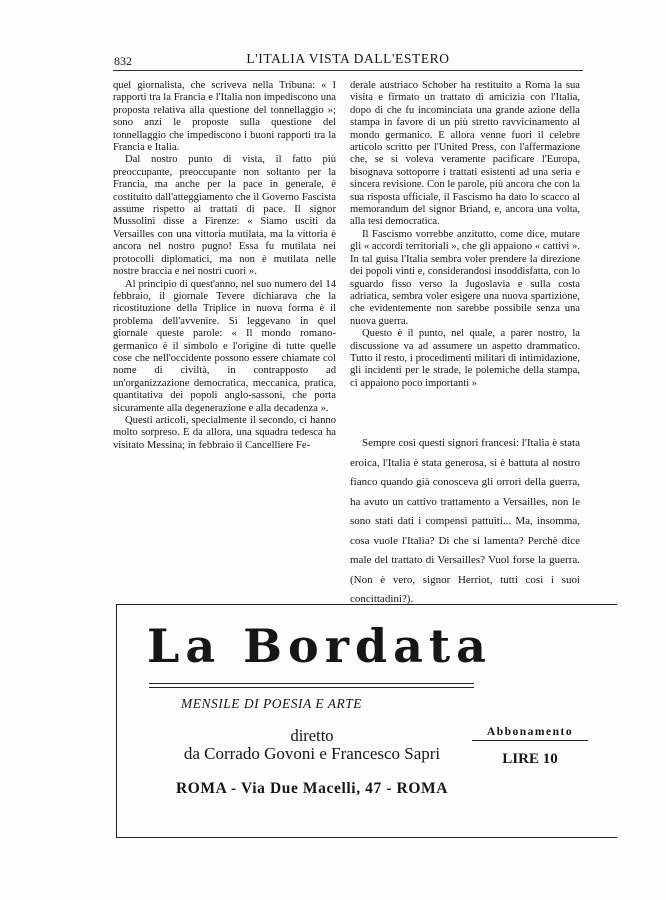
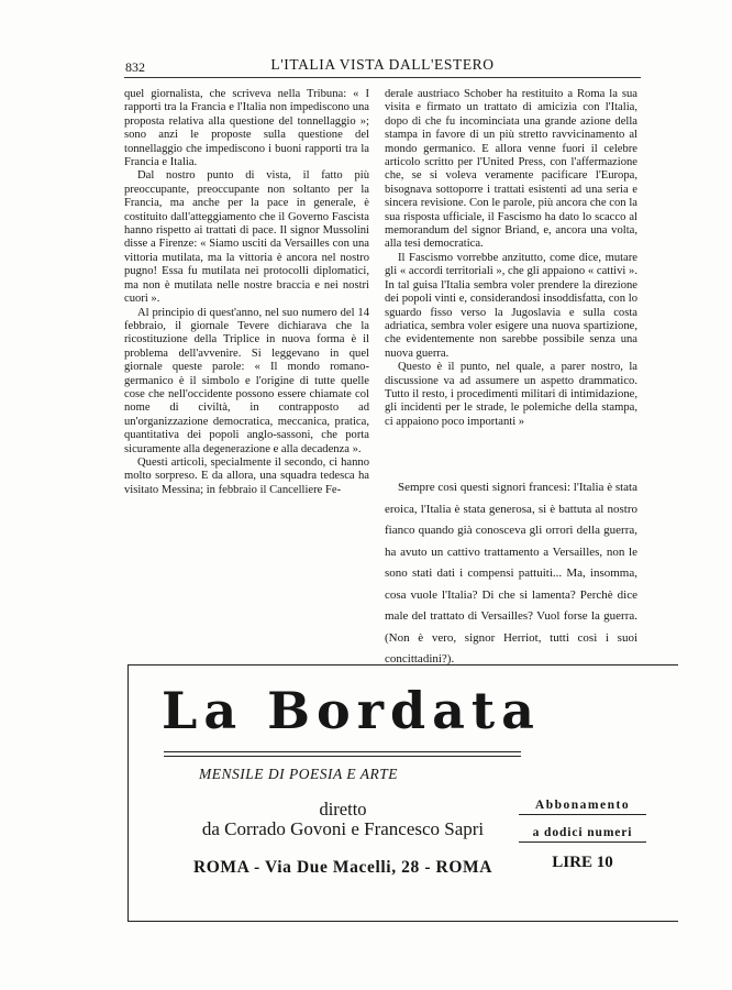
  832
  L'ITALIA VISTA DALL'ESTERO
  quel giornalista, che scriveva nella Tribuna: « I rapporti tra la Francia e l'Italia non impediscono una proposta relativa alla questione del tonnellaggio »; sono anzi le proposte sulla questione del tonnellaggio che impediscono i buoni rapporti tra la Francia e Italia.
- Dal nostro punto di vista, il fatto più preoccupante, preoccupante non soltanto per la Francia, ma anche per la pace in generale, è costituito dall'atteggiamento che il Governo Fascista assume rispetto ai trattati di pace. Il signor Mussolini disse a Firenze: « Siamo usciti da Versailles con una vittoria mutilata, ma la vittoria è ancora nel nostro pugno! Essa fu mutilata nei protocolli diplomatici, ma non è mutilata nelle nostre braccia e nei nostri cuori ».
+ Dal nostro punto di vista, il fatto più preoccupante, preoccupante non soltanto per la Francia, ma anche per la pace in generale, è costituito dall'atteggiamento che il Governo Fascista hanno rispetto ai trattati di pace. Il signor Mussolini disse a Firenze: « Siamo usciti da Versailles con una vittoria mutilata, ma la vittoria è ancora nel nostro pugno! Essa fu mutilata nei protocolli diplomatici, ma non è mutilata nelle nostre braccia e nei nostri cuori ».
  Al principio di quest'anno, nel suo numero del 14 febbraio, il giornale Tevere dichiarava che la ricostituzione della Triplice in nuova forma è il problema dell'avvenire. Si leggevano in quel giornale queste parole: « Il mondo romano-germanico è il simbolo e l'origine di tutte quelle cose che nell'occidente possono essere chiamate col nome di civiltà, in contrapposto ad un'organizzazione democratica, meccanica, pratica, quantitativa dei popoli anglo-sassoni, che porta sicuramente alla degenerazione e alla decadenza ».
  Questi articoli, specialmente il secondo, ci hanno molto sorpreso. E da allora, una squadra tedesca ha visitato Messina; in febbraio il Cancelliere Fe-
  derale austriaco Schober ha restituito a Roma la sua visita e firmato un trattato di amicizia con l'Italia, dopo di che fu incominciata una grande azione della stampa in favore di un più stretto ravvicinamento al mondo germanico. E allora venne fuori il celebre articolo scritto per l'United Press, con l'affermazione che, se si voleva veramente pacificare l'Europa, bisognava sottoporre i trattati esistenti ad una seria e sincera revisione. Con le parole, più ancora che con la sua risposta ufficiale, il Fascismo ha dato lo scacco al memorandum del signor Briand, e, ancora una volta, alla tesi democratica.
  Il Fascismo vorrebbe anzitutto, come dice, mutare gli « accordi territoriali », che gli appaiono « cattivi ». In tal guisa l'Italia sembra voler prendere la direzione dei popoli vinti e, considerandosi insoddisfatta, con lo sguardo fisso verso la Jugoslavia e sulla costa adriatica, sembra voler esigere una nuova spartizione, che evidentemente non sarebbe possibile senza una nuova guerra.
  Questo è il punto, nel quale, a parer nostro, la discussione va ad assumere un aspetto drammatico. Tutto il resto, i procedimenti militari di intimidazione, gli incidenti per le strade, le polemiche della stampa, ci appaiono poco importanti »
  Sempre così questi signori francesi: l'Italia è stata eroica, l'Italia è stata generosa, si è battuta al nostro fianco quando già conosceva gli orrori della guerra, ha avuto un cattivo trattamento a Versailles, non le sono stati dati i compensi pattuiti... Ma, insomma, cosa vuole l'Italia? Di che si lamenta? Perchè dice male del trattato di Versailles? Vuol forse la guerra. (Non è vero, signor Herriot, tutti così i suoi concittadini?).
  La Bordata
  MENSILE DI POESIA E ARTE
  diretto
  da Corrado Govoni e Francesco Sapri
- ROMA - Via Due Macelli, 47 - ROMA
+ ROMA - Via Due Macelli, 28 - ROMA
  Abbonamento
+ a dodici numeri
  LIRE 10
